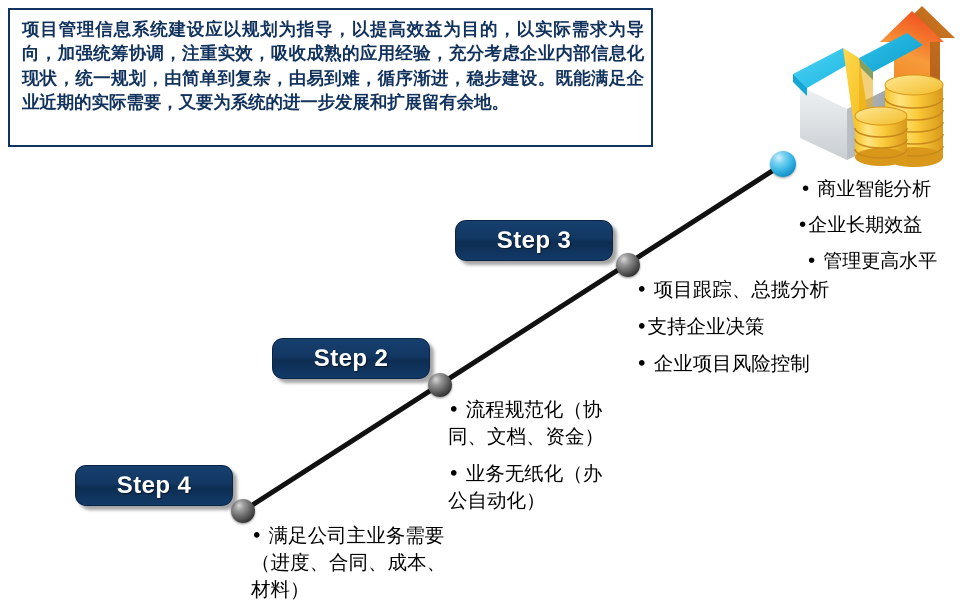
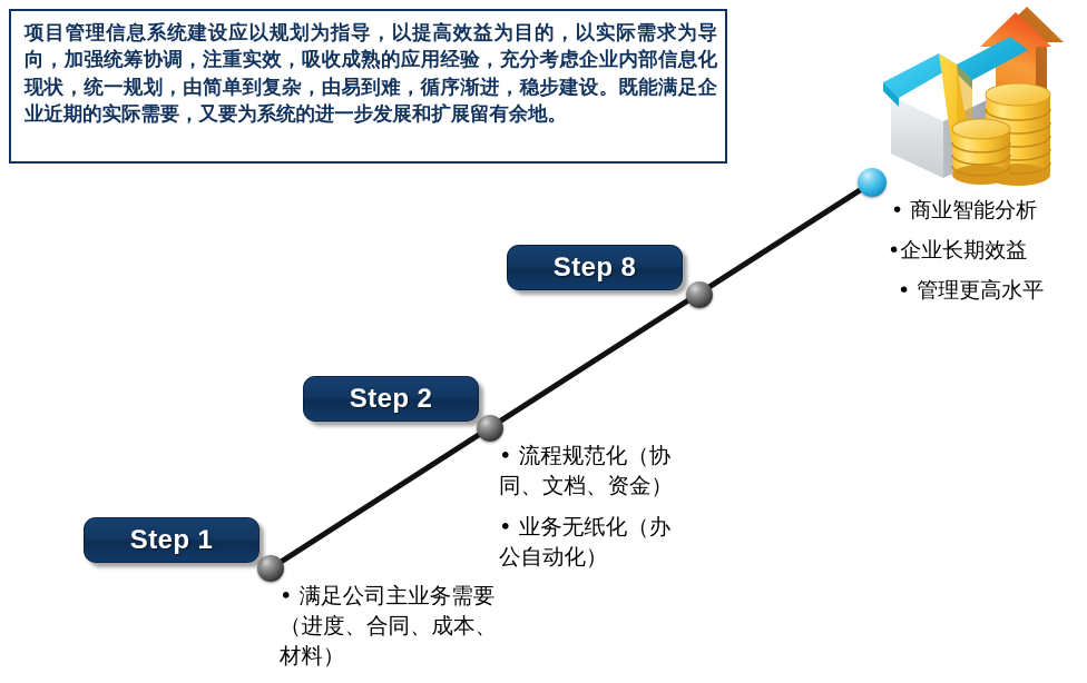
  项目管理信息系统建设应以规划为指导，以提高效益为目的，以实际需求为导向，加强统筹协调，注重实效，吸收成熟的应用经验，充分考虑企业内部信息化现状，统一规划，由简单到复杂，由易到难，循序渐进，稳步建设。既能满足企业近期的实际需要，又要为系统的进一步发展和扩展留有余地。
- Step 4
+ Step 1
  • 满足公司主业务需要
  （进度、合同、成本、
  材料）
  Step 2
  • 流程规范化（协
  同、文档、资金）
  • 业务无纸化（办
  公自动化）
- Step 3
+ Step 8
- • 项目跟踪、总揽分析
- •支持企业决策
- • 企业项目风险控制
  • 商业智能分析
  •企业长期效益
  • 管理更高水平
